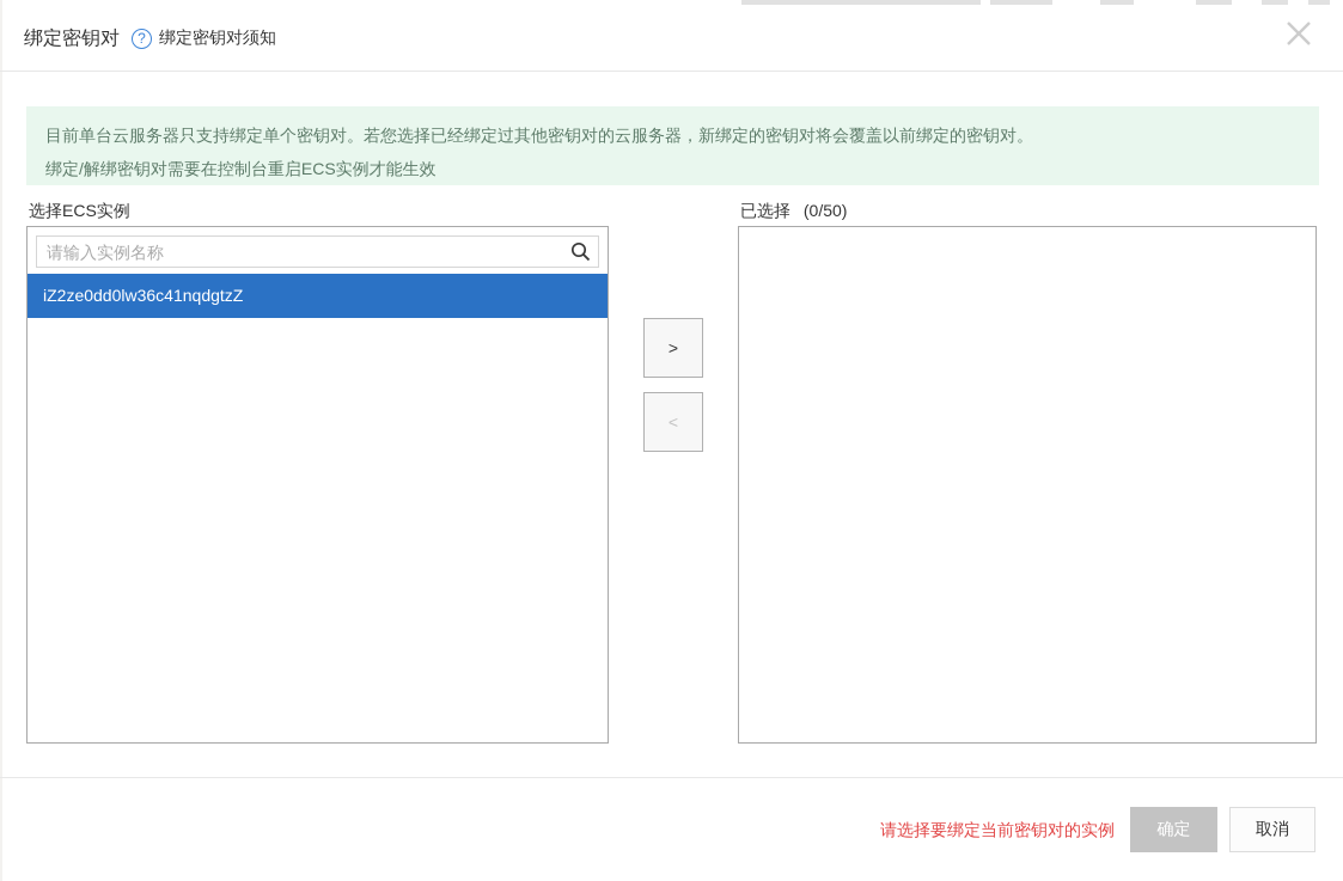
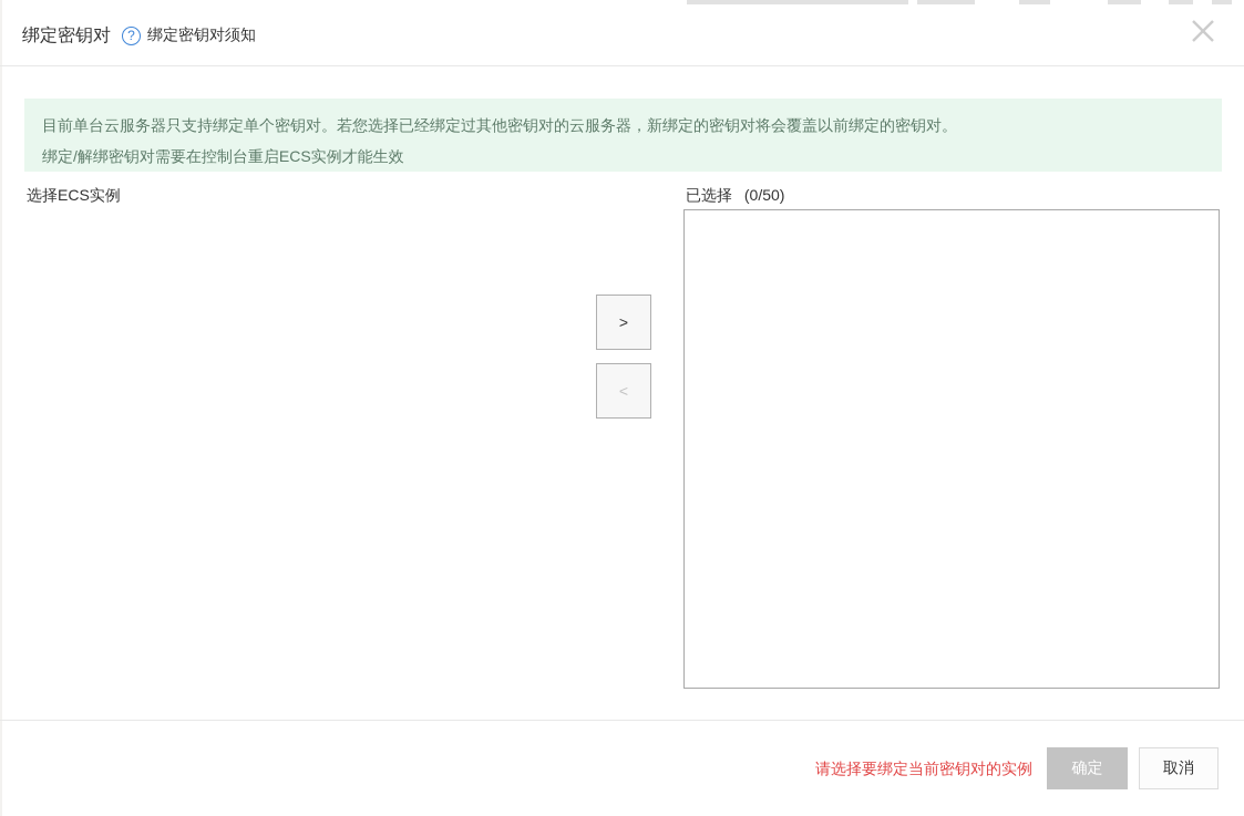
  绑定密钥对
  ?
  绑定密钥对须知
  目前单台云服务器只支持绑定单个密钥对。若您选择已经绑定过其他密钥对的云服务器，新绑定的密钥对将会覆盖以前绑定的密钥对。
  绑定/解绑密钥对需要在控制台重启ECS实例才能生效
  选择ECS实例
  已选择 (0/50)
- 请输入实例名称
- iZ2ze0dd0lw36c41nqdgtzZ
  >
  <
  请选择要绑定当前密钥对的实例
  确定
  取消
